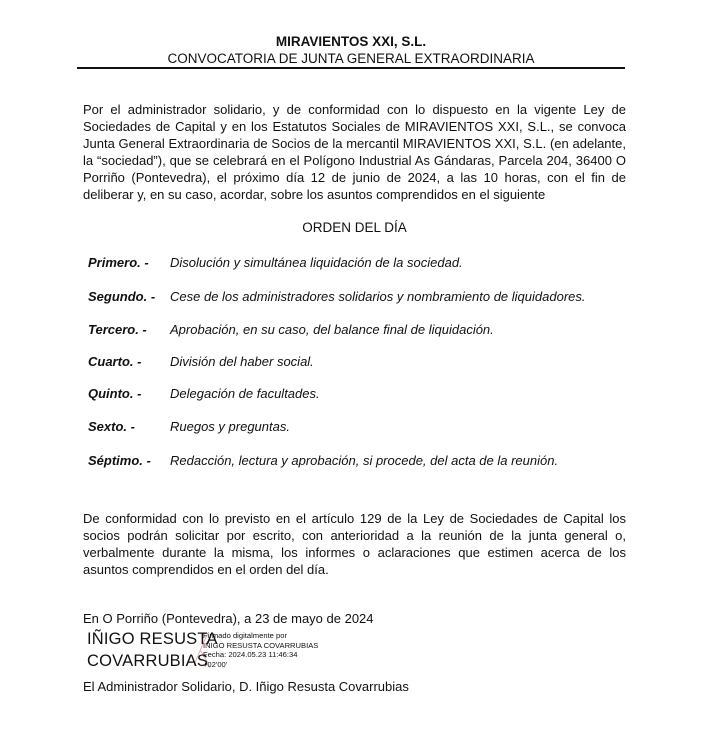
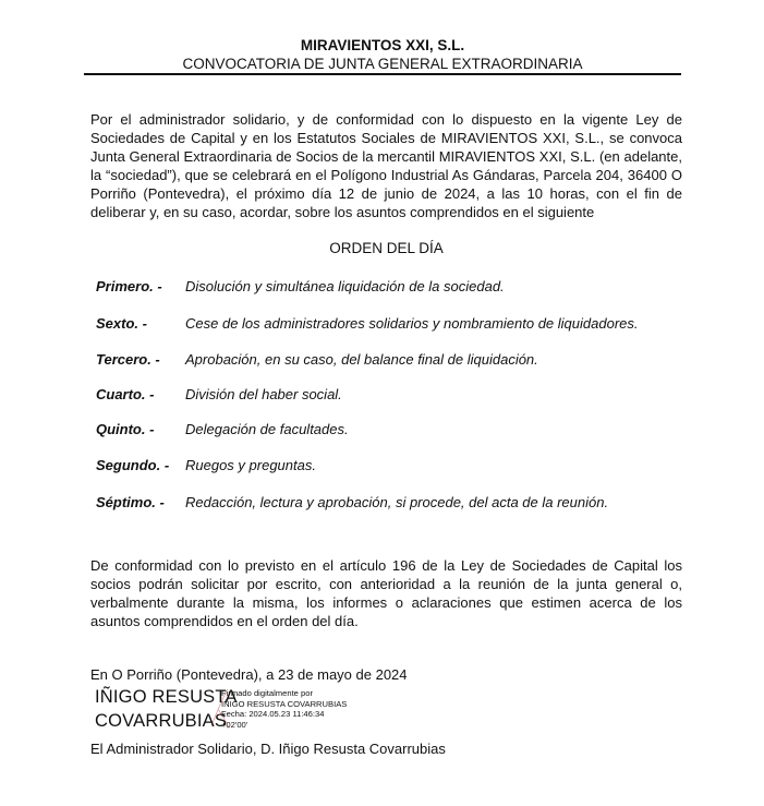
  MIRAVIENTOS XXI, S.L.
  CONVOCATORIA DE JUNTA GENERAL EXTRAORDINARIA
  Por el administrador solidario, y de conformidad con lo dispuesto en la vigente Ley de Sociedades de Capital y en los Estatutos Sociales de MIRAVIENTOS XXI, S.L., se convoca Junta General Extraordinaria de Socios de la mercantil MIRAVIENTOS XXI, S.L. (en adelante, la “sociedad”), que se celebrará en el Polígono Industrial As Gándaras, Parcela 204, 36400 O Porriño (Pontevedra), el próximo día 12 de junio de 2024, a las 10 horas, con el fin de deliberar y, en su caso, acordar, sobre los asuntos comprendidos en el siguiente
  ORDEN DEL DÍA
  Primero. -
  Disolución y simultánea liquidación de la sociedad.
- Segundo. -
+ Sexto. -
  Cese de los administradores solidarios y nombramiento de liquidadores.
  Tercero. -
  Aprobación, en su caso, del balance final de liquidación.
  Cuarto. -
  División del haber social.
  Quinto. -
  Delegación de facultades.
- Sexto. -
+ Segundo. -
  Ruegos y preguntas.
  Séptimo. -
  Redacción, lectura y aprobación, si procede, del acta de la reunión.
- De conformidad con lo previsto en el artículo 129 de la Ley de Sociedades de Capital los socios podrán solicitar por escrito, con anterioridad a la reunión de la junta general o, verbalmente durante la misma, los informes o aclaraciones que estimen acerca de los asuntos comprendidos en el orden del día.
+ De conformidad con lo previsto en el artículo 196 de la Ley de Sociedades de Capital los socios podrán solicitar por escrito, con anterioridad a la reunión de la junta general o, verbalmente durante la misma, los informes o aclaraciones que estimen acerca de los asuntos comprendidos en el orden del día.
  En O Porriño (Pontevedra), a 23 de mayo de 2024
  IÑIGO RESUSTA
  COVARRUBIAS
  Firmado digitalmente por
  IÑIGO RESUSTA COVARRUBIAS
  Fecha: 2024.05.23 11:46:34
  +02'00'
  El Administrador Solidario, D. Iñigo Resusta Covarrubias
